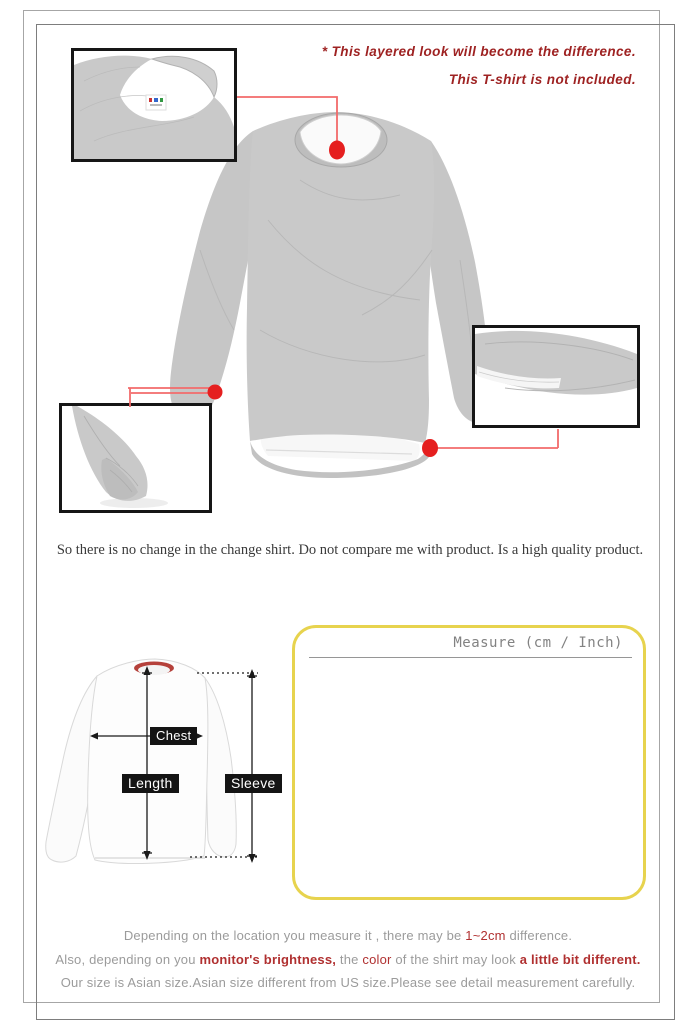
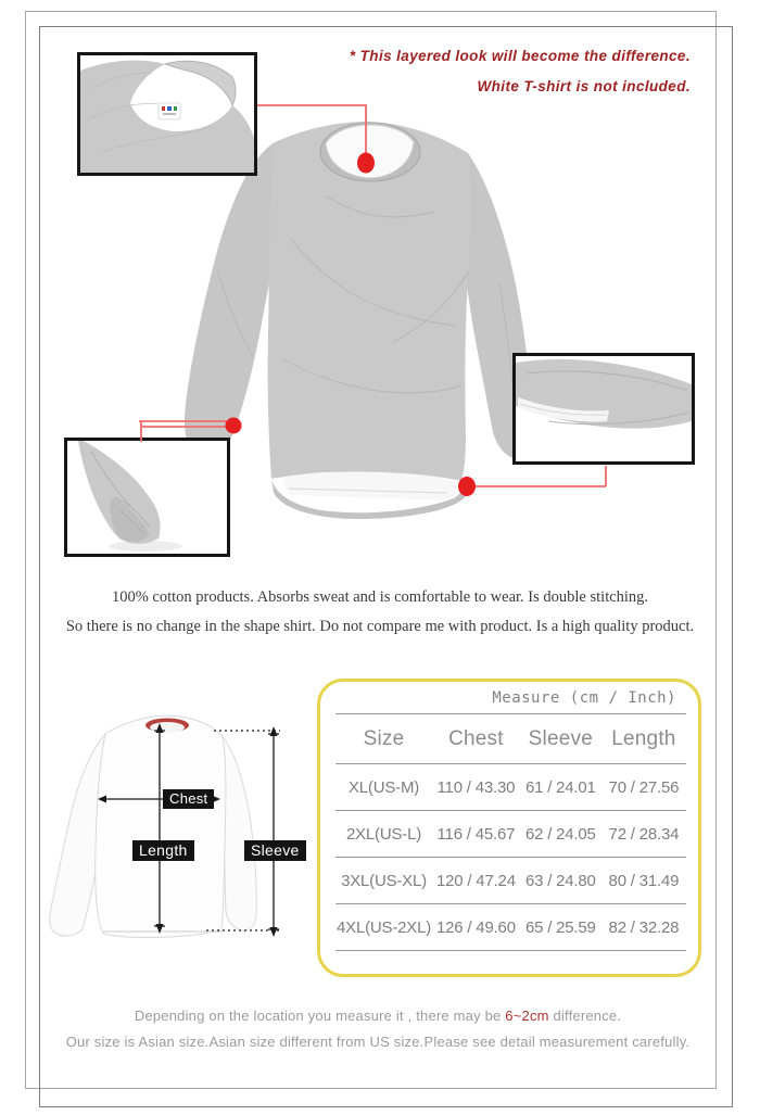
  * This layered look will become the difference.
- This T-shirt is not included.
+ White T-shirt is not included.
+ 100% cotton products. Absorbs sweat and is comfortable to wear. Is double stitching.
- So there is no change in the change shirt. Do not compare me with product. Is a high quality product.
+ So there is no change in the shape shirt. Do not compare me with product. Is a high quality product.
  Chest
  Length
  Sleeve
  Measure (cm / Inch)
+ Size	Chest	Sleeve	Length
+ XL(US-M)	110 / 43.30	61 / 24.01	70 / 27.56
+ 2XL(US-L)	116 / 45.67	62 / 24.05	72 / 28.34
+ 3XL(US-XL)	120 / 47.24	63 / 24.80	80 / 31.49
+ 4XL(US-2XL)	126 / 49.60	65 / 25.59	82 / 32.28
- Depending on the location you measure it , there may be 1~2cm difference.
+ Depending on the location you measure it , there may be 6~2cm difference.
- Also, depending on you monitor's brightness, the color of the shirt may look a little bit different.
  Our size is Asian size.Asian size different from US size.Please see detail measurement carefully.
